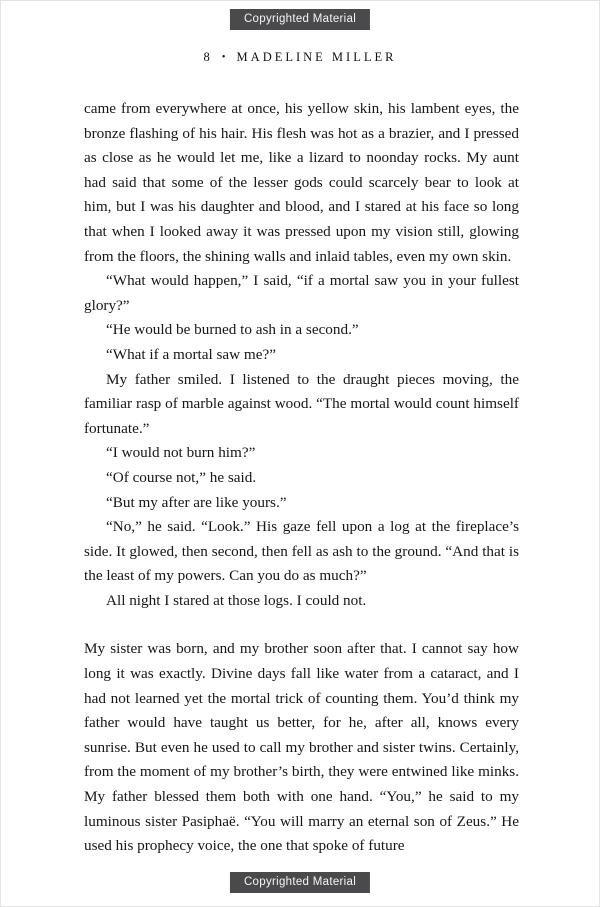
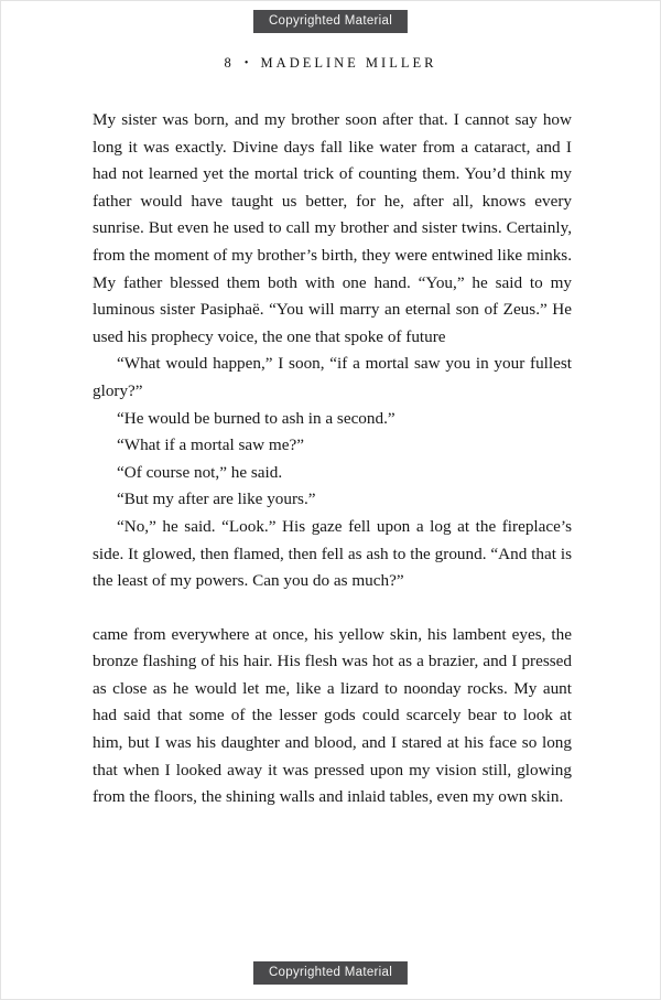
  Copyrighted Material
  8 • MADELINE MILLER
- came from everywhere at once, his yellow skin, his lambent eyes, the bronze flashing of his hair. His flesh was hot as a brazier, and I pressed as close as he would let me, like a lizard to noonday rocks. My aunt had said that some of the lesser gods could scarcely bear to look at him, but I was his daughter and blood, and I stared at his face so long that when I looked away it was pressed upon my vision still, glowing from the floors, the shining walls and inlaid tables, even my own skin.
+ My sister was born, and my brother soon after that. I cannot say how long it was exactly. Divine days fall like water from a cataract, and I had not learned yet the mortal trick of counting them. You’d think my father would have taught us better, for he, after all, knows every sunrise. But even he used to call my brother and sister twins. Certainly, from the moment of my brother’s birth, they were entwined like minks. My father blessed them both with one hand. “You,” he said to my luminous sister Pasiphaë. “You will marry an eternal son of Zeus.” He used his prophecy voice, the one that spoke of future
- “What would happen,” I said, “if a mortal saw you in your fullest glory?”
+ “What would happen,” I soon, “if a mortal saw you in your fullest glory?”
  “He would be burned to ash in a second.”
  “What if a mortal saw me?”
- My father smiled. I listened to the draught pieces moving, the familiar rasp of marble against wood. “The mortal would count himself fortunate.”
- “I would not burn him?”
  “Of course not,” he said.
  “But my after are like yours.”
- “No,” he said. “Look.” His gaze fell upon a log at the fireplace’s side. It glowed, then second, then fell as ash to the ground. “And that is the least of my powers. Can you do as much?”
+ “No,” he said. “Look.” His gaze fell upon a log at the fireplace’s side. It glowed, then flamed, then fell as ash to the ground. “And that is the least of my powers. Can you do as much?”
- All night I stared at those logs. I could not.
- My sister was born, and my brother soon after that. I cannot say how long it was exactly. Divine days fall like water from a cataract, and I had not learned yet the mortal trick of counting them. You’d think my father would have taught us better, for he, after all, knows every sunrise. But even he used to call my brother and sister twins. Certainly, from the moment of my brother’s birth, they were entwined like minks. My father blessed them both with one hand. “You,” he said to my luminous sister Pasiphaë. “You will marry an eternal son of Zeus.” He used his prophecy voice, the one that spoke of future
+ came from everywhere at once, his yellow skin, his lambent eyes, the bronze flashing of his hair. His flesh was hot as a brazier, and I pressed as close as he would let me, like a lizard to noonday rocks. My aunt had said that some of the lesser gods could scarcely bear to look at him, but I was his daughter and blood, and I stared at his face so long that when I looked away it was pressed upon my vision still, glowing from the floors, the shining walls and inlaid tables, even my own skin.
  Copyrighted Material
